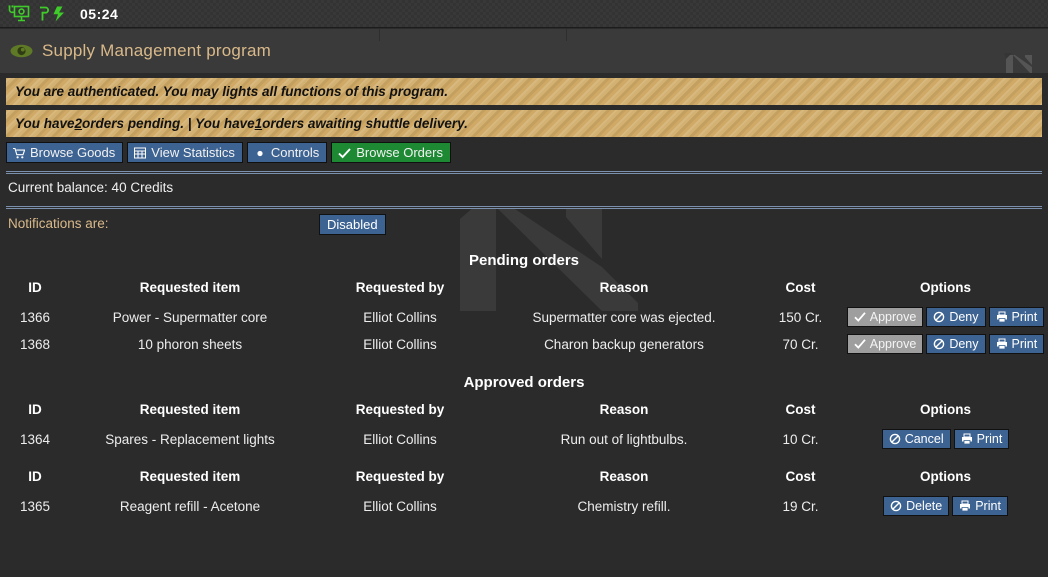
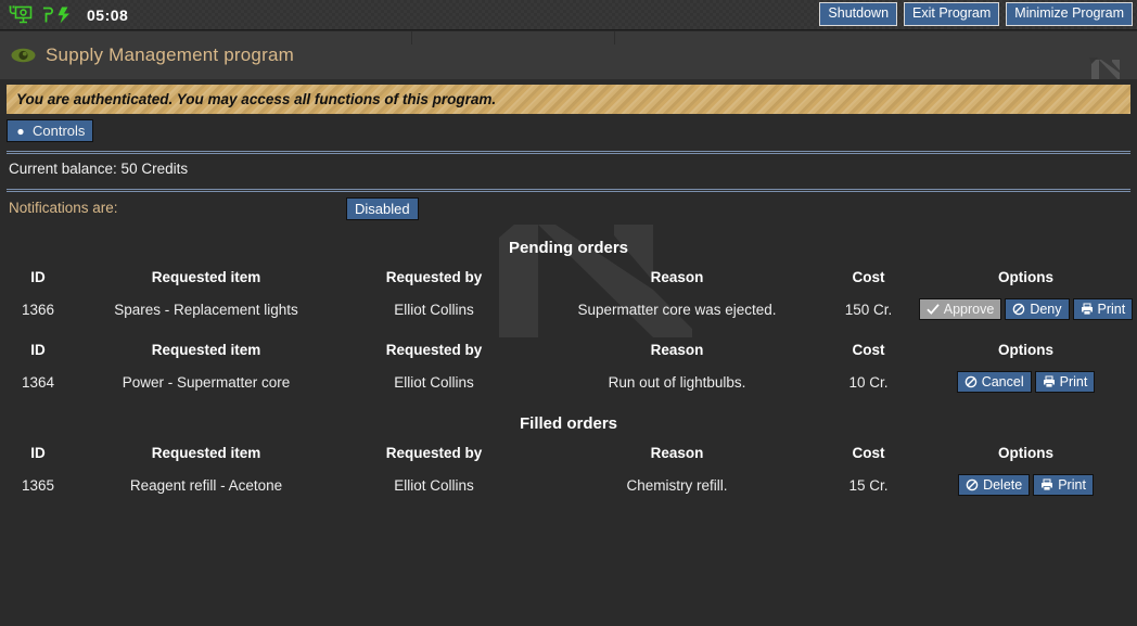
- 05:24
+ 05:08
+ Shutdown
+ Exit Program
+ Minimize Program
  Supply Management program
- You are authenticated. You may lights all functions of this program.
+ You are authenticated. You may access all functions of this program.
- You have
- 2
- orders pending. | You have
- 1
- orders awaiting shuttle delivery.
- Browse Goods
- View Statistics
  Controls
- Browse Orders
- Current balance: 40 Credits
+ Current balance: 50 Credits
  Notifications are:
  Disabled
  Pending orders
  ID	Requested item	Requested by	Reason	Cost	Options
- 1366	Power - Supermatter core	Elliot Collins	Supermatter core was ejected.	150 Cr.	Approve Deny Print
+ 1366	Spares - Replacement lights	Elliot Collins	Supermatter core was ejected.	150 Cr.	Approve Deny Print
- 1368	10 phoron sheets	Elliot Collins	Charon backup generators	70 Cr.	Approve Deny Print
- Approved orders
  ID	Requested item	Requested by	Reason	Cost	Options
- 1364	Spares - Replacement lights	Elliot Collins	Run out of lightbulbs.	10 Cr.	Cancel Print
+ 1364	Power - Supermatter core	Elliot Collins	Run out of lightbulbs.	10 Cr.	Cancel Print
+ Filled orders
  ID	Requested item	Requested by	Reason	Cost	Options
- 1365	Reagent refill - Acetone	Elliot Collins	Chemistry refill.	19 Cr.	Delete Print
+ 1365	Reagent refill - Acetone	Elliot Collins	Chemistry refill.	15 Cr.	Delete Print
